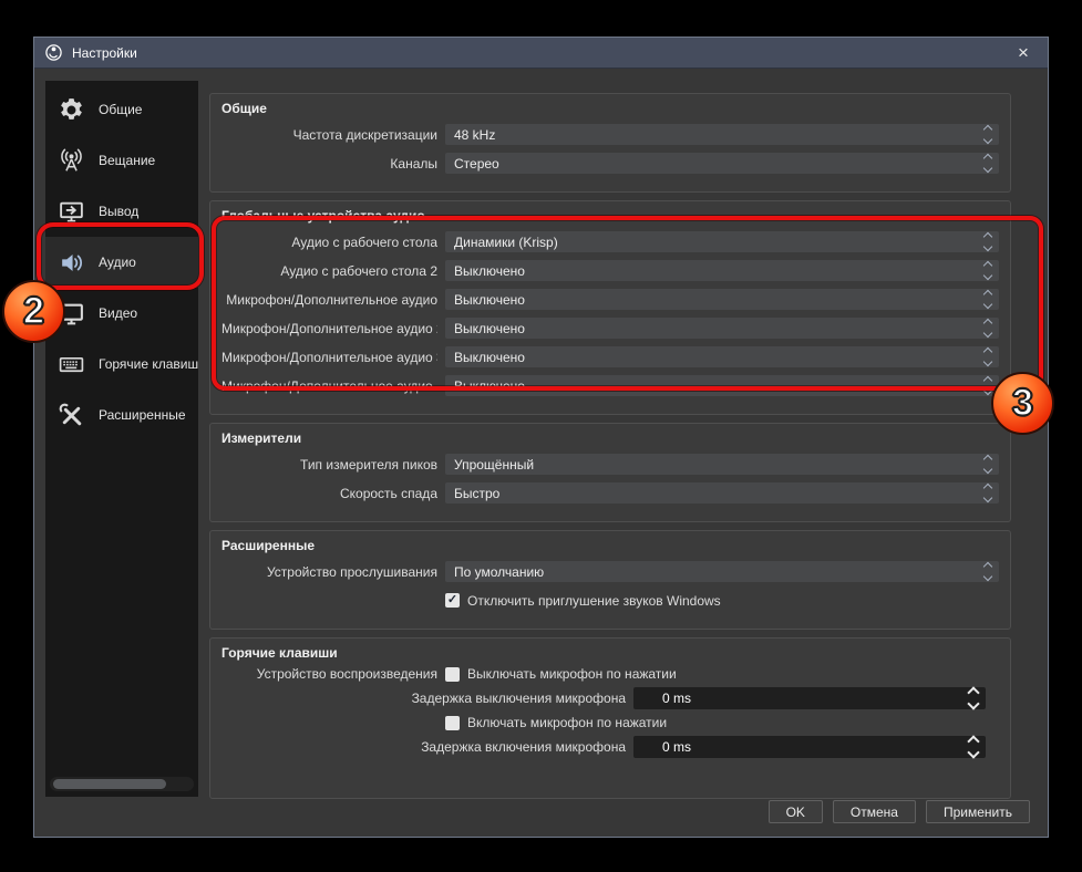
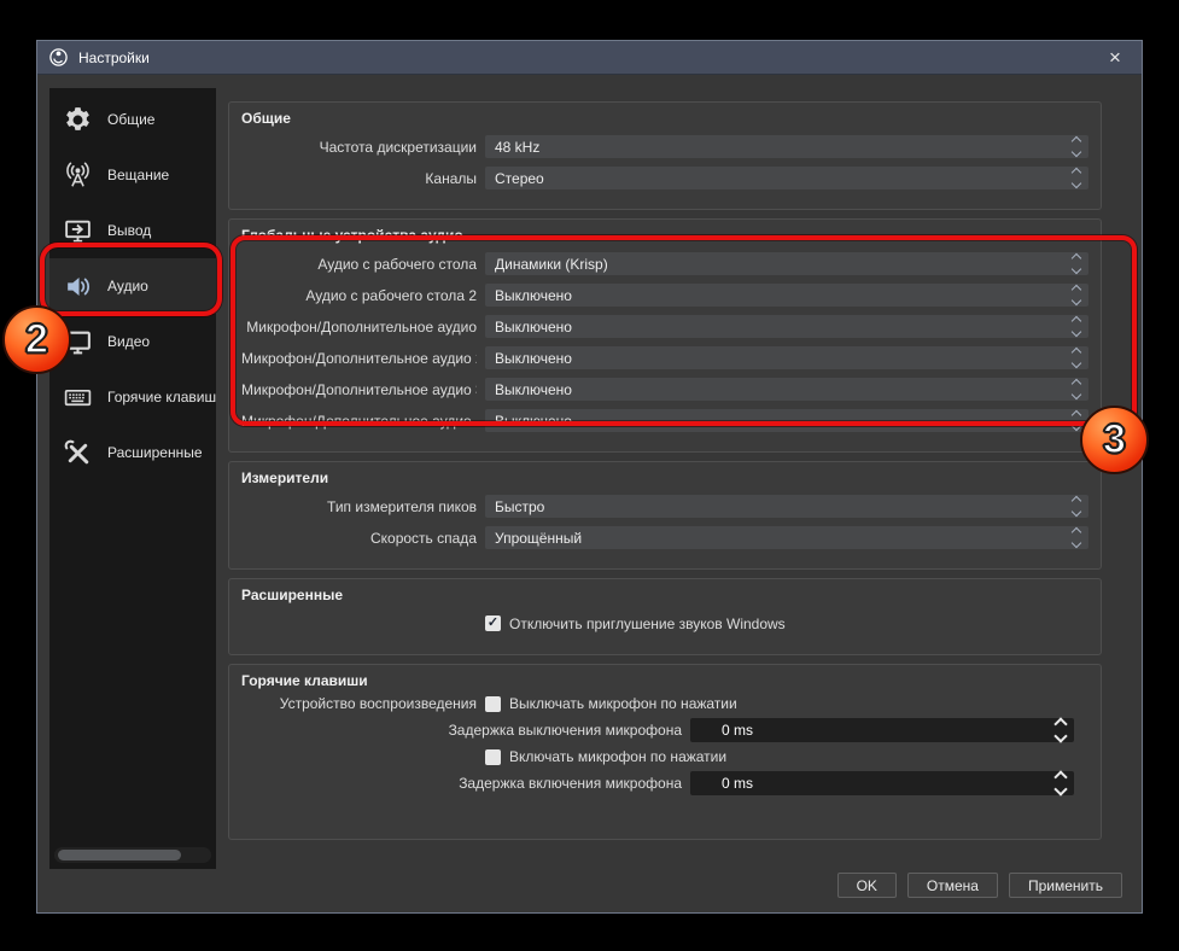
  Настройки
  ×
  Общие
  Вещание
  Вывод
  Аудио
  Видео
  Горячие клавиш
  Расширенные
  Общие
  Частота дискретизации
  48 kHz
  Каналы
  Стерео
  Глобальные устройства аудио
  Аудио с рабочего стола
  Динамики (Krisp)
  Аудио с рабочего стола 2
  Выключено
  Микрофон/Дополнительное аудио
  Выключено
  Микрофон/Дополнительное аудио
  Выключено
  Микрофон/Дополнительное аудио
  Выключено
  Микрофон/Дополнительное аудио
  Выключено
  Измерители
  Тип измерителя пиков
- Упрощённый
+ Быстро
  Скорость спада
- Быстро
+ Упрощённый
  Расширенные
- Устройство прослушивания
- По умолчанию
  ✓
  Отключить приглушение звуков Windows
  Горячие клавиши
  Устройство воспроизведения
  Выключать микрофон по нажатии
  Задержка выключения микрофона
  0 ms
  Включать микрофон по нажатии
  Задержка включения микрофона
  0 ms
  OK
  Отмена
  Применить
  2
  3
